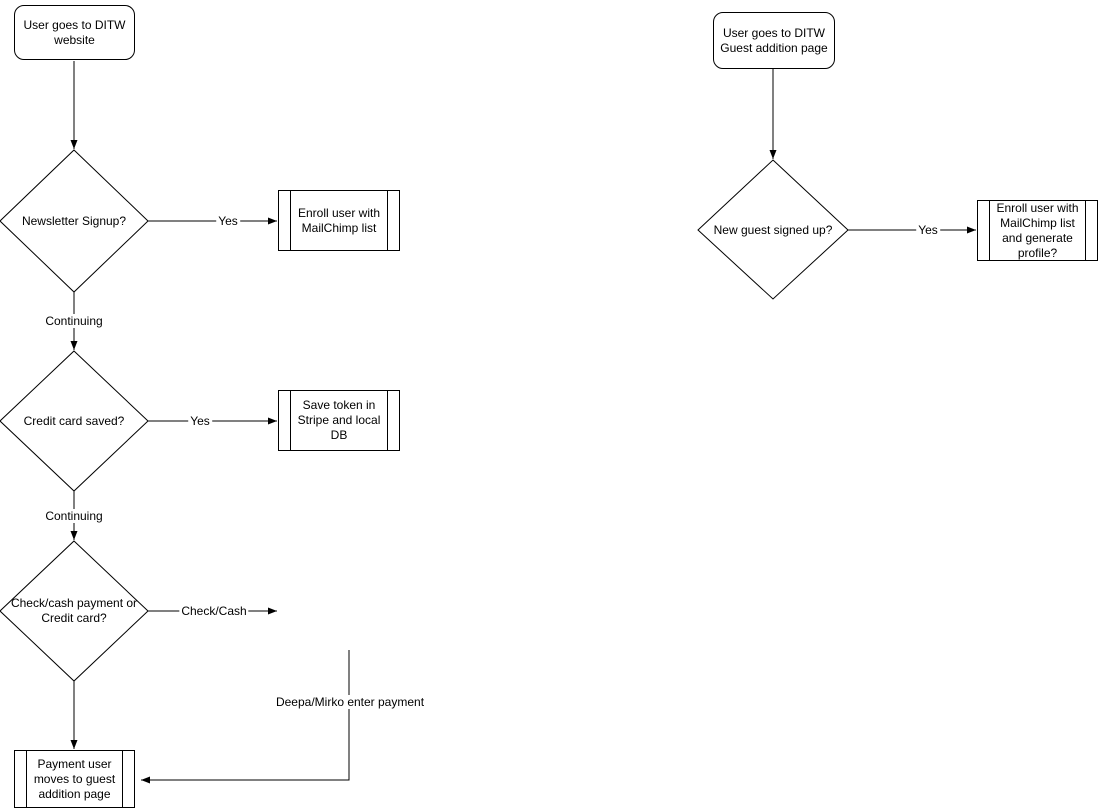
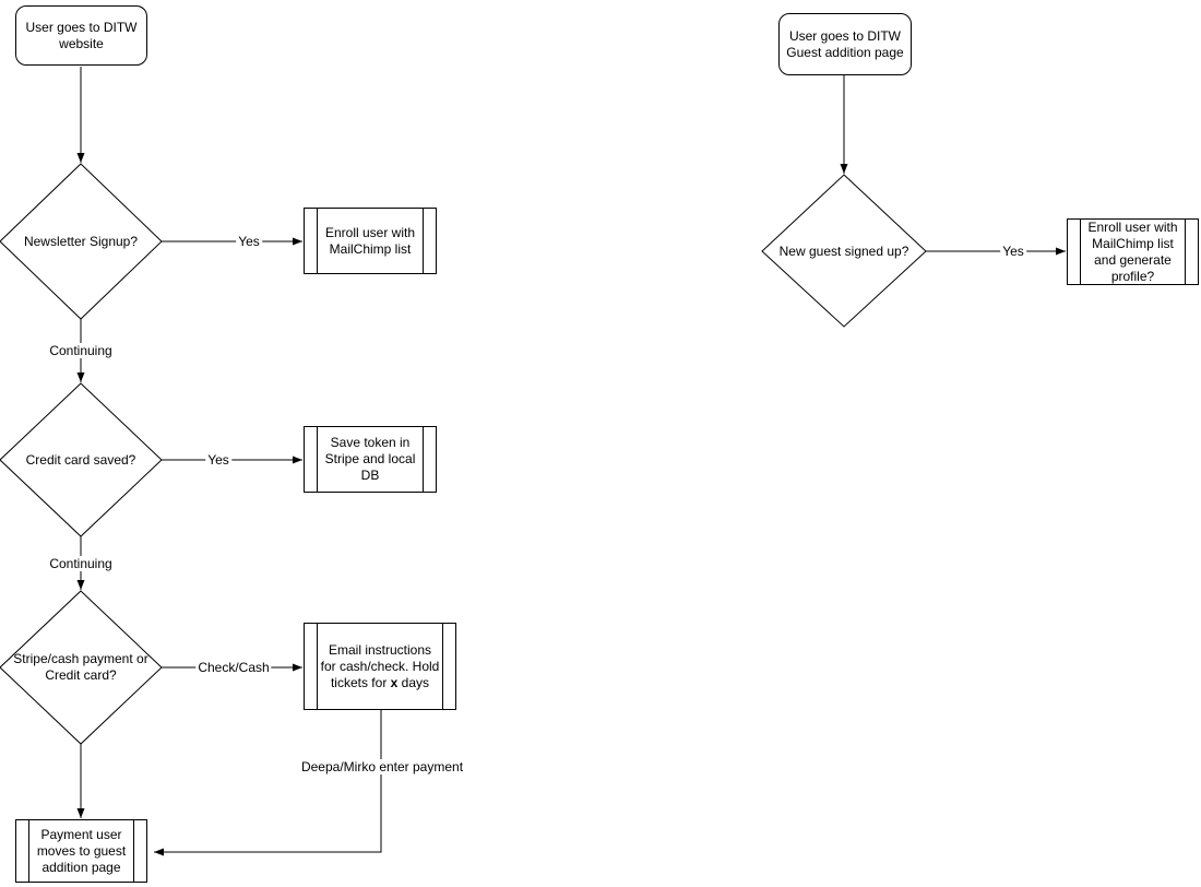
  User goes to DITW
  website
  Newsletter Signup?
  Enroll user with
  MailChimp list
  Credit card saved?
  Save token in
  Stripe and local
  DB
- Check/cash payment or Credit card?
+ Stripe/cash payment or Credit card?
+ Email instructions
+ for cash/check. Hold
+ tickets for x days
  Payment user
  moves to guest
  addition page
  Yes
  Continuing
  Yes
  Continuing
  Check/Cash
  Deepa/Mirko enter payment
  User goes to DITW
  Guest addition page
  New guest signed up?
  Enroll user with
  MailChimp list
  and generate
  profile?
  Yes
